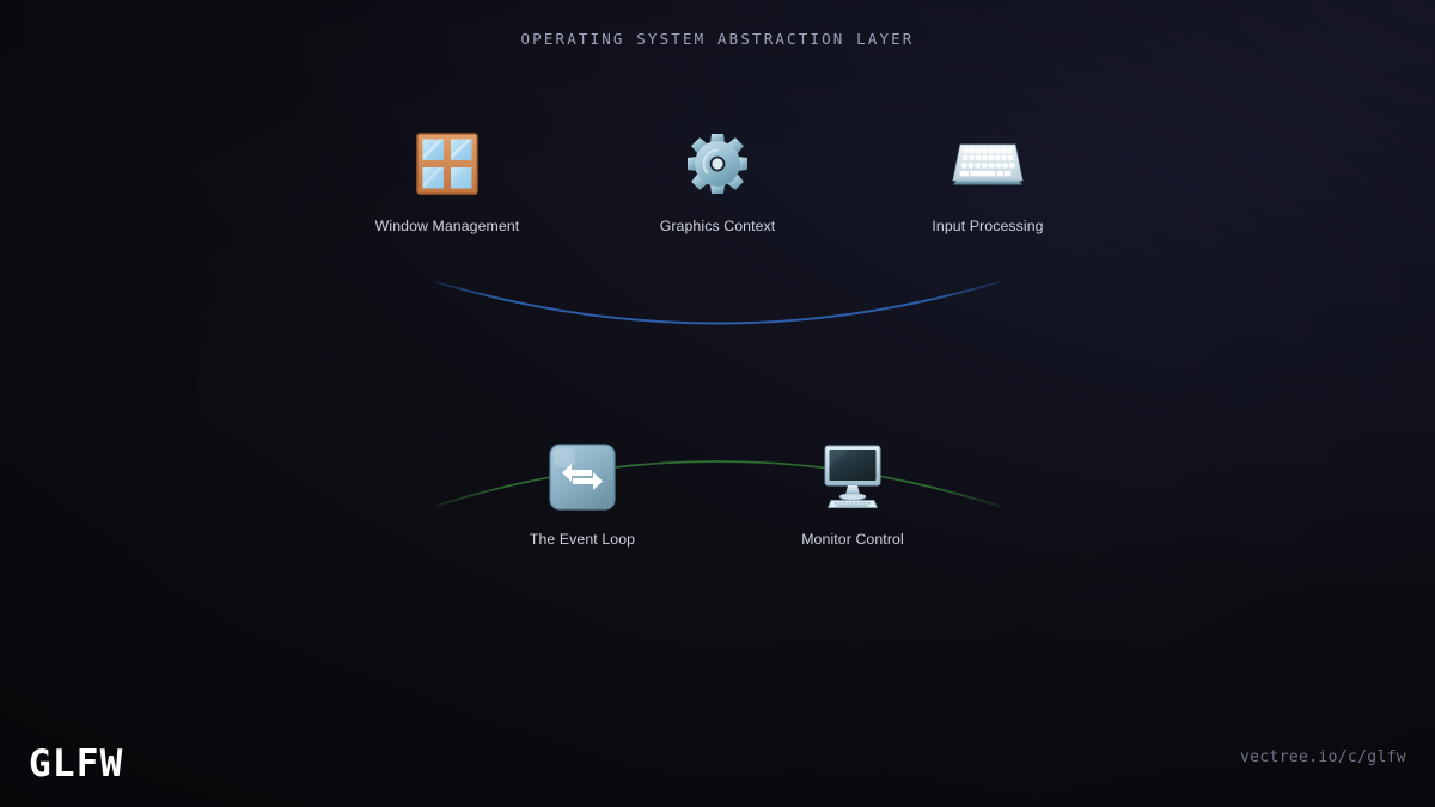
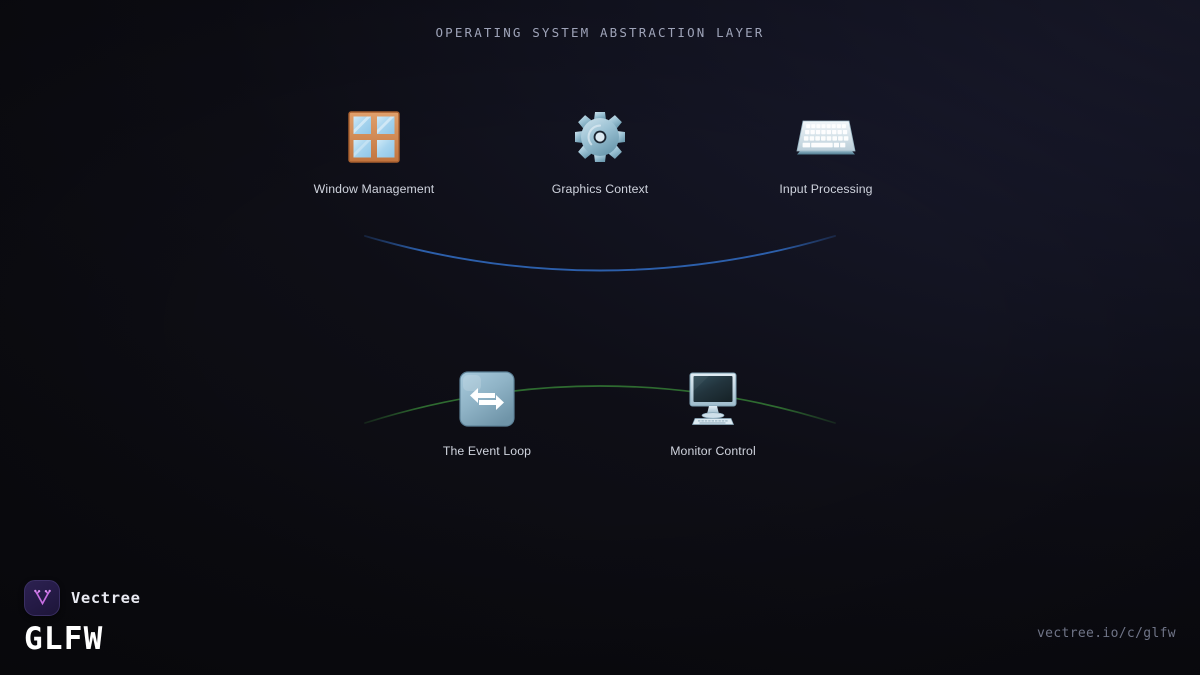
  OPERATING SYSTEM ABSTRACTION LAYER
  Window Management
  Graphics Context
  Input Processing
  The Event Loop
  Monitor Control
+ Vectree
  GLFW
  vectree.io/c/glfw
